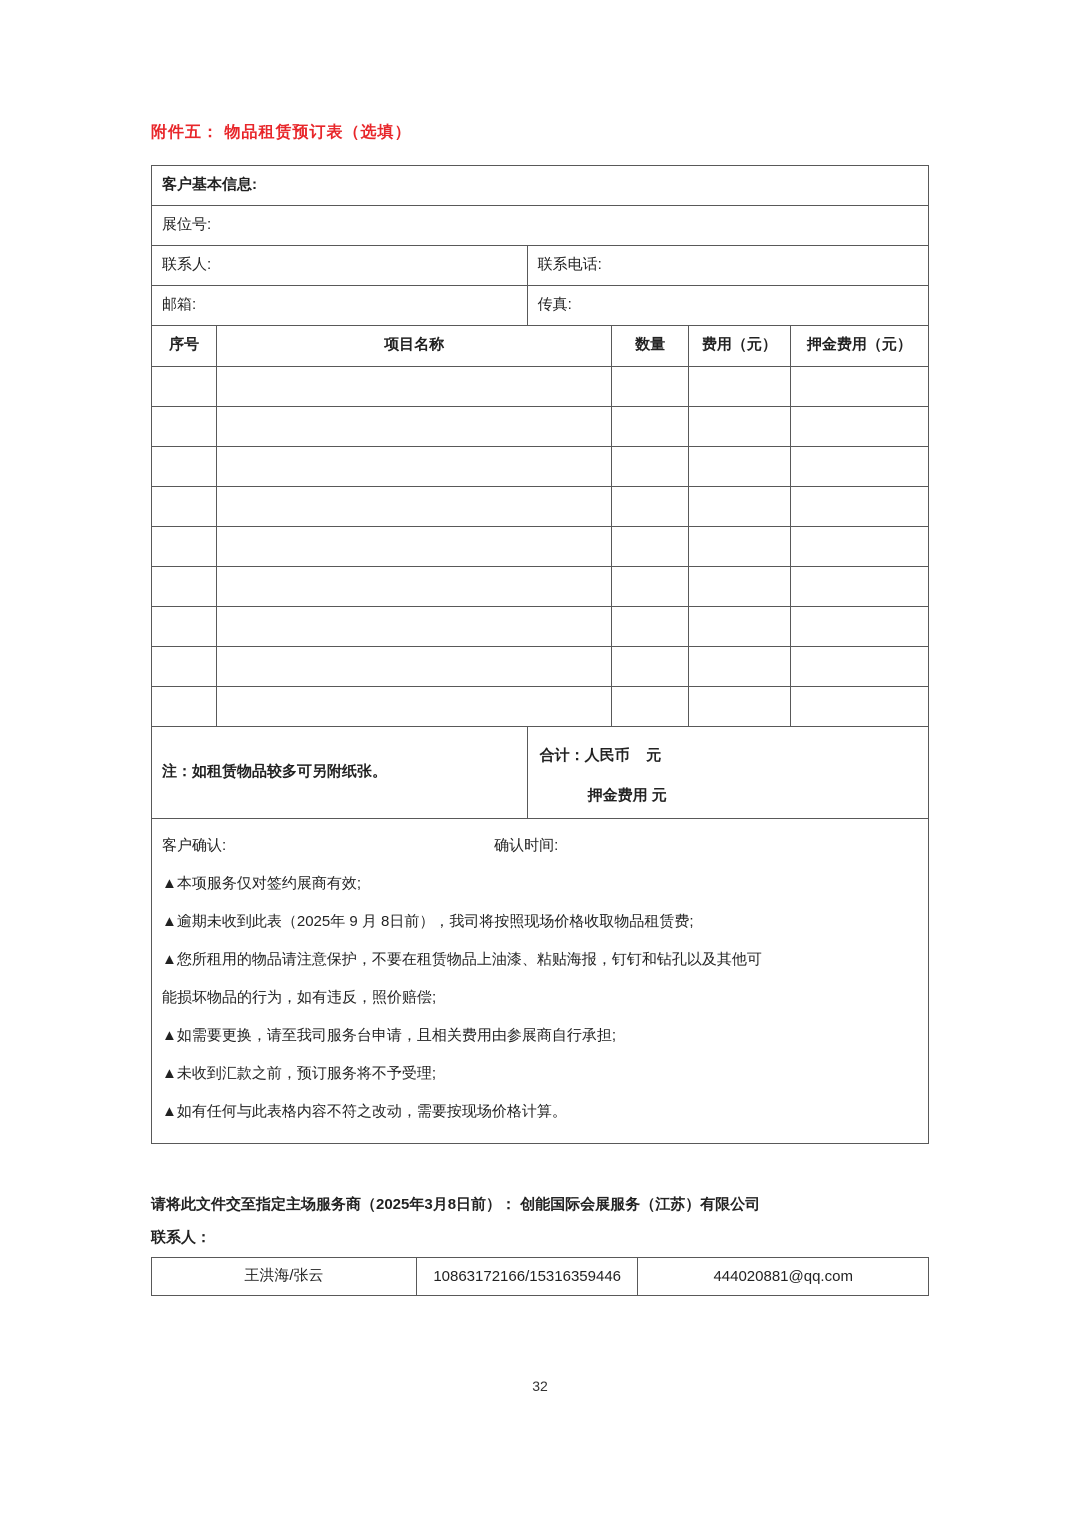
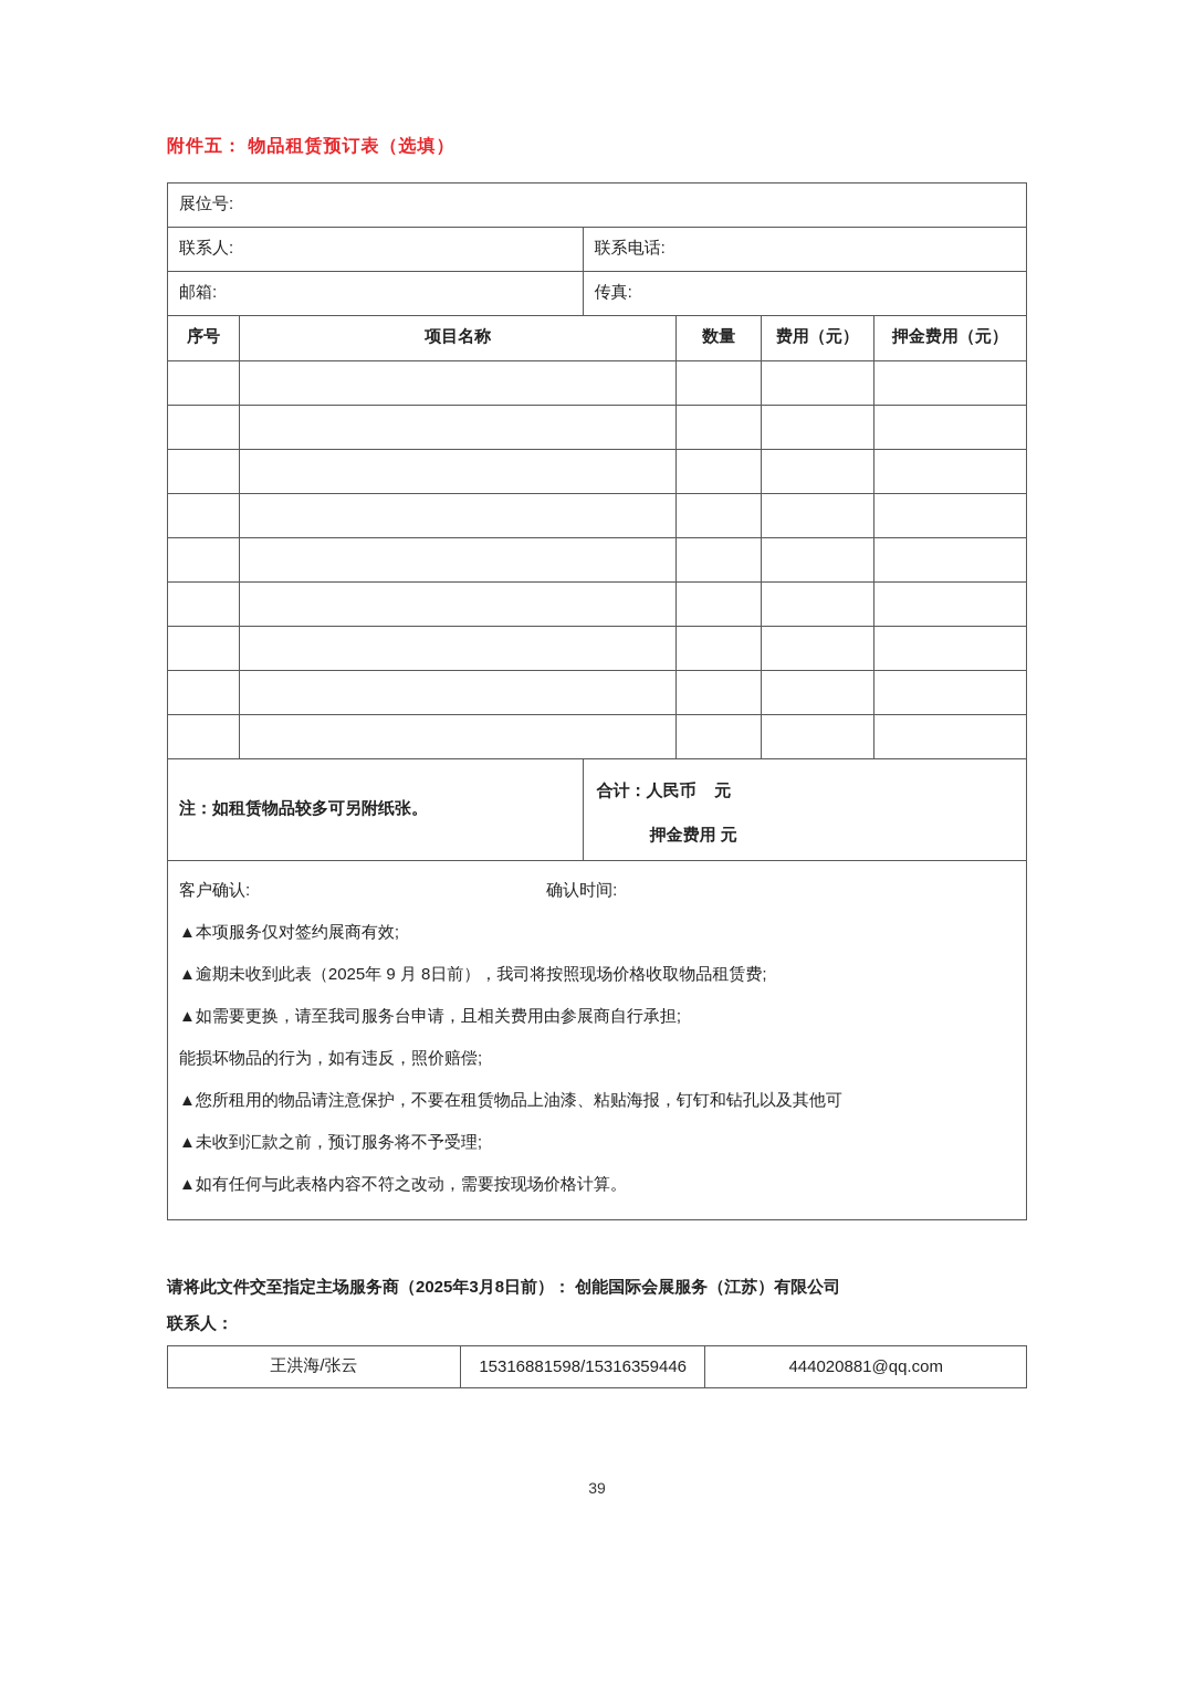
  附件五： 物品租赁预订表（选填）
- 客户基本信息:
  展位号:
  联系人:
  联系电话:
  邮箱:
  传真:
  序号	项目名称	数量	费用（元）	押金费用（元）
  注：如租赁物品较多可另附纸张。
  合计：人民币 元
  押金费用 元
  客户确认: 确认时间:
  ▲本项服务仅对签约展商有效;
  ▲逾期未收到此表（2025年 9 月 8日前），我司将按照现场价格收取物品租赁费;
- ▲您所租用的物品请注意保护，不要在租赁物品上油漆、粘贴海报，钉钉和钻孔以及其他可
+ ▲如需要更换，请至我司服务台申请，且相关费用由参展商自行承担;
  能损坏物品的行为，如有违反，照价赔偿;
- ▲如需要更换，请至我司服务台申请，且相关费用由参展商自行承担;
+ ▲您所租用的物品请注意保护，不要在租赁物品上油漆、粘贴海报，钉钉和钻孔以及其他可
  ▲未收到汇款之前，预订服务将不予受理;
  ▲如有任何与此表格内容不符之改动，需要按现场价格计算。
  请将此文件交至指定主场服务商（2025年3月8日前）： 创能国际会展服务（江苏）有限公司
  联系人：
- 王洪海/张云	10863172166/15316359446	444020881@qq.com
+ 王洪海/张云	15316881598/15316359446	444020881@qq.com
- 32
+ 39
